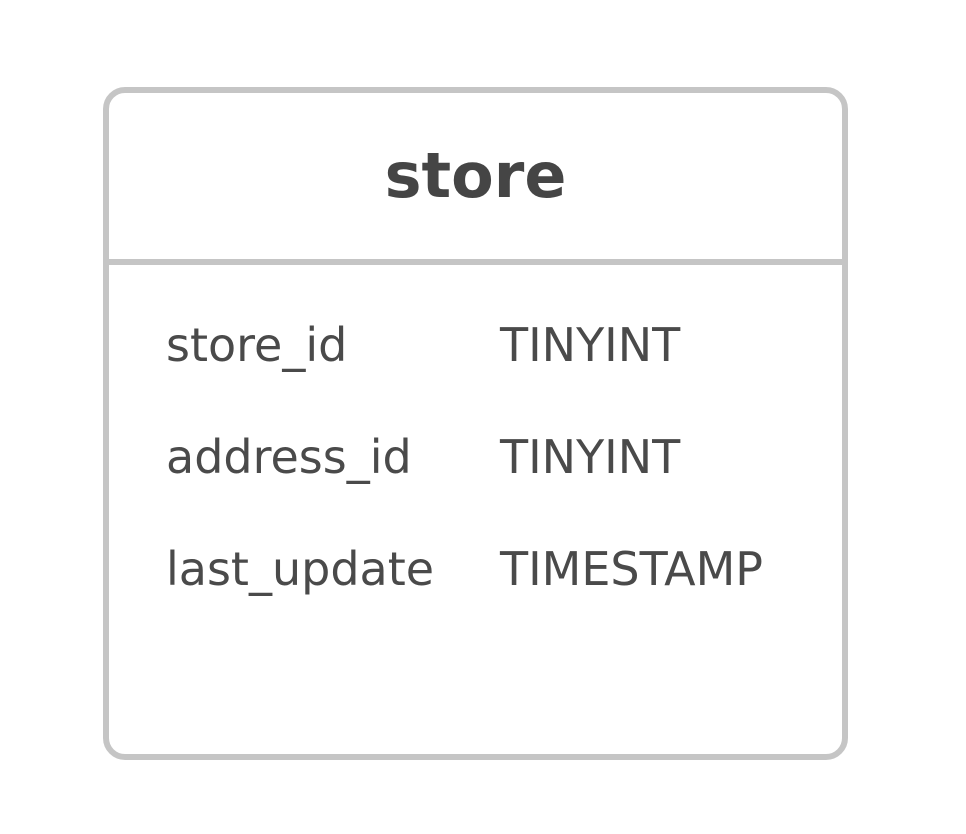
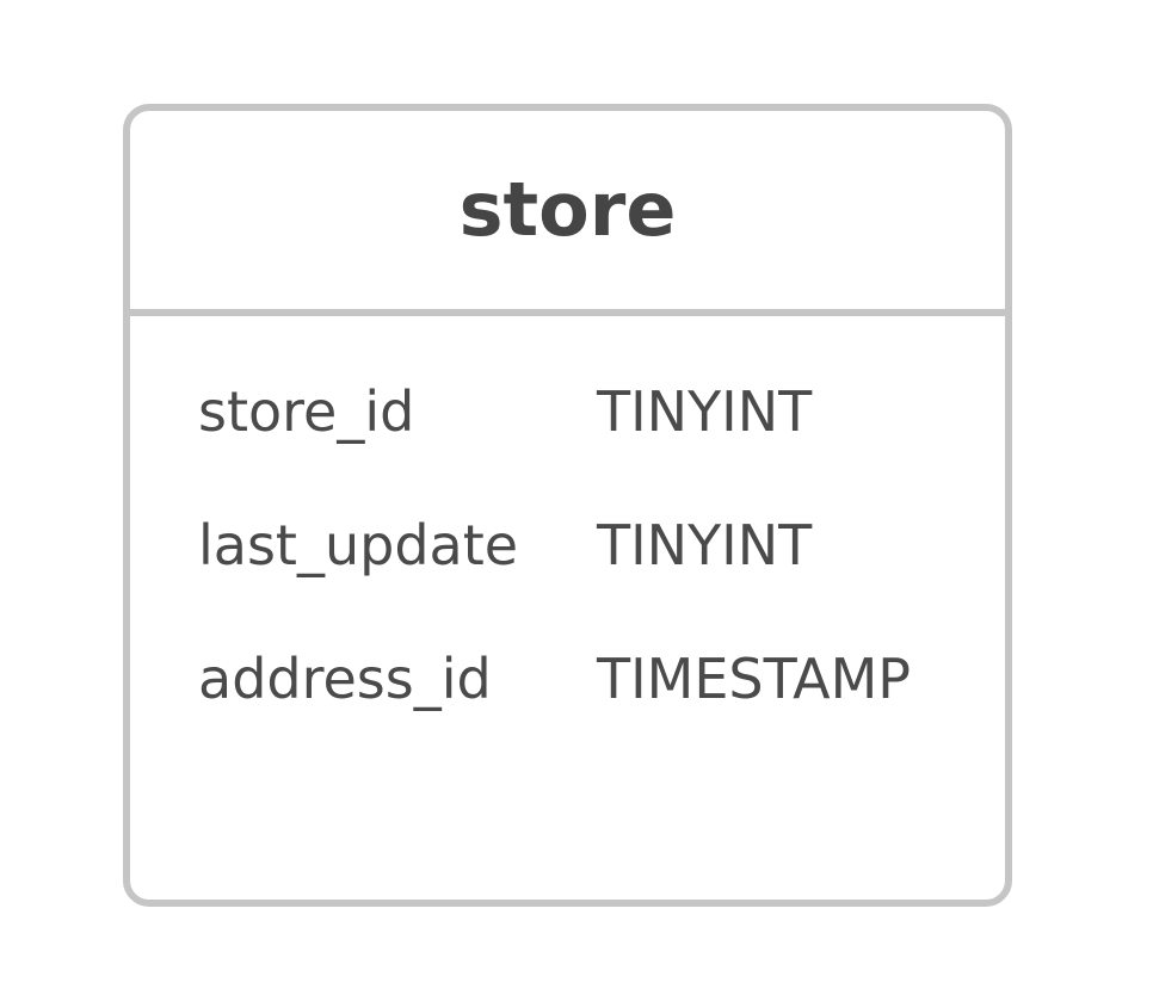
  store
  store_id
  TINYINT
- address_id
+ last_update
  TINYINT
- last_update
+ address_id
  TIMESTAMP
